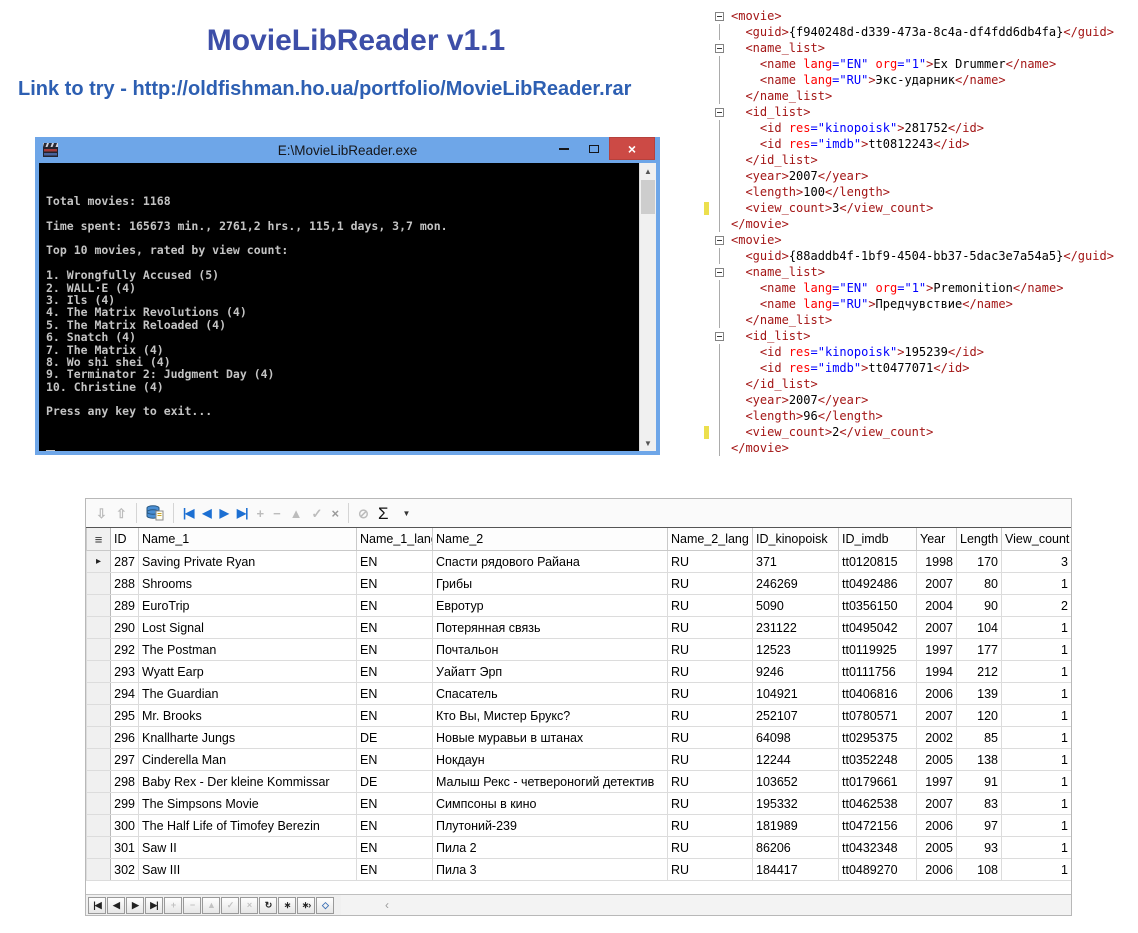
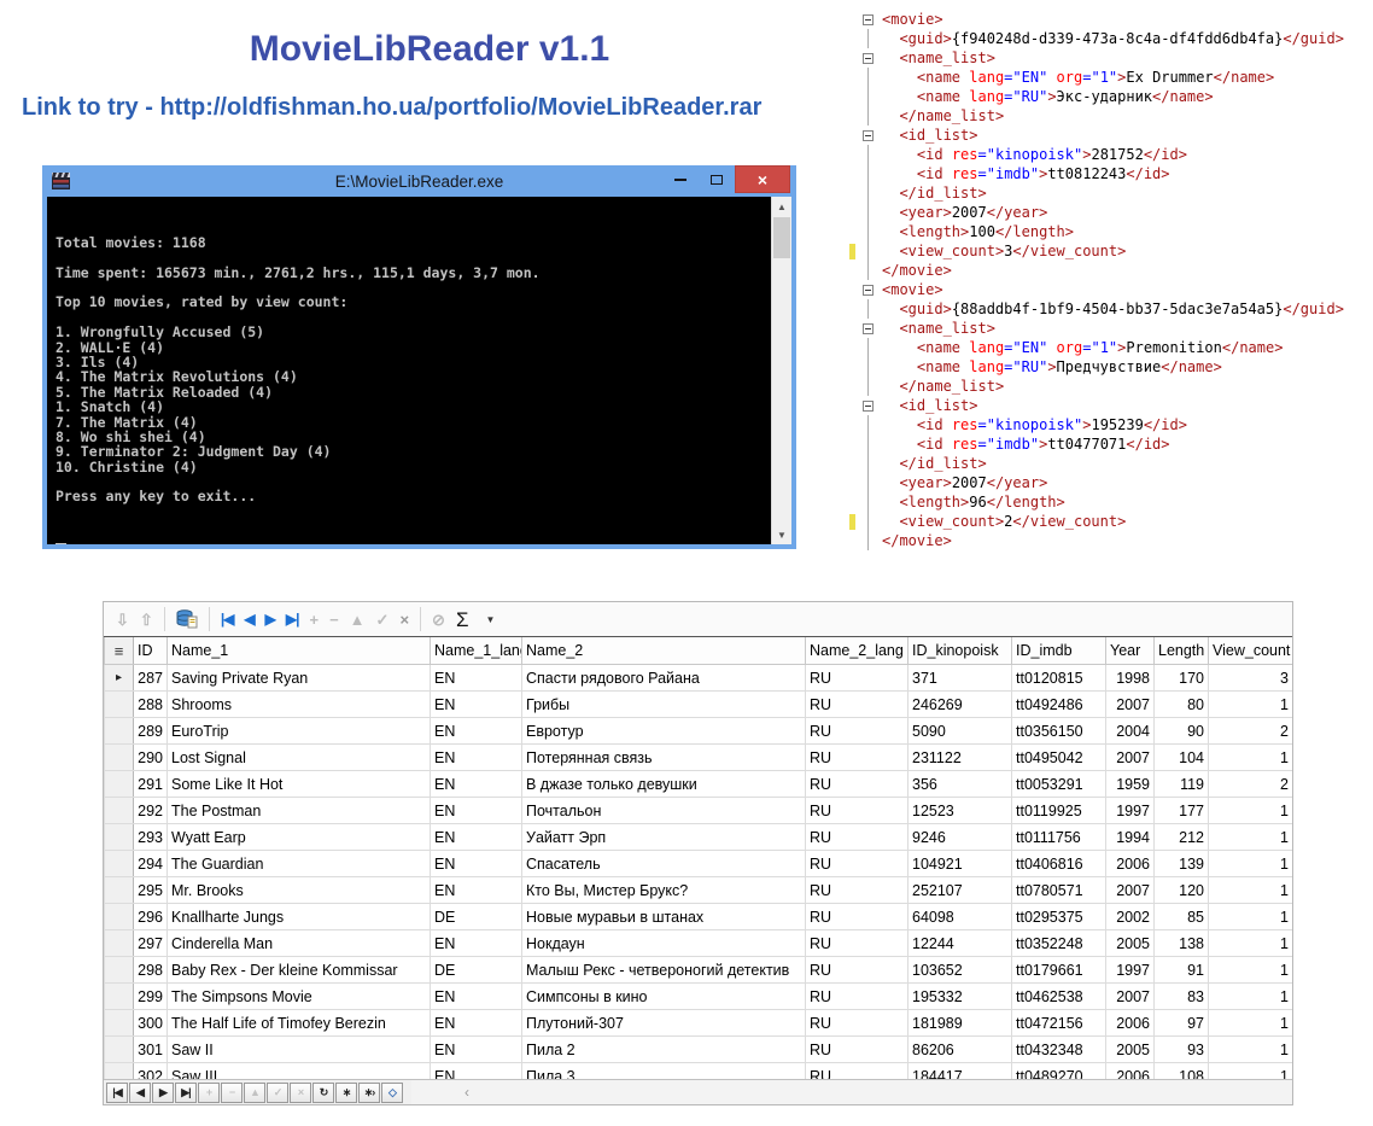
  MovieLibReader v1.1
  Link to try - http://oldfishman.ho.ua/portfolio/MovieLibReader.rar
  E:\MovieLibReader.exe
  ×
  Total movies: 1168
  Time spent: 165673 min., 2761,2 hrs., 115,1 days, 3,7 mon.
  Top 10 movies, rated by view count:
  1. Wrongfully Accused (5)
  2. WALL·E (4)
  3. Ils (4)
  4. The Matrix Revolutions (4)
  5. The Matrix Reloaded (4)
- 6. Snatch (4)
+ 1. Snatch (4)
  7. The Matrix (4)
  8. Wo shi shei (4)
  9. Terminator 2: Judgment Day (4)
  10. Christine (4)
  Press any key to exit...
  ▲
  ▼
  <movie>
  <guid>{f940248d-d339-473a-8c4a-df4fdd6db4fa}</guid>
  <name_list>
  <name lang="EN" org="1">Ex Drummer</name>
  <name lang="RU">Экс-ударник</name>
  </name_list>
  <id_list>
  <id res="kinopoisk">281752</id>
  <id res="imdb">tt0812243</id>
  </id_list>
  <year>2007</year>
  <length>100</length>
  <view_count>3</view_count>
  </movie>
  <movie>
  <guid>{88addb4f-1bf9-4504-bb37-5dac3e7a54a5}</guid>
  <name_list>
  <name lang="EN" org="1">Premonition</name>
  <name lang="RU">Предчувствие</name>
  </name_list>
  <id_list>
  <id res="kinopoisk">195239</id>
  <id res="imdb">tt0477071</id>
  </id_list>
  <year>2007</year>
  <length>96</length>
  <view_count>2</view_count>
  </movie>
  ⇩
  ⇧
  |◀
  ◀
  ▶
  ▶|
  +
  −
  ▲
  ✓
  ×
  ⊘
  Σ
  ▼
  ≡	ID	Name_1	Name_1_lan	Name_2	Name_2_lang	ID_kinopoisk	ID_imdb	Year	Length	View_count
  ▸	287	Saving Private Ryan	EN	Спасти рядового Райана	RU	371	tt0120815	1998	170	3
  	288	Shrooms	EN	Грибы	RU	246269	tt0492486	2007	80	1
  	289	EuroTrip	EN	Евротур	RU	5090	tt0356150	2004	90	2
  	290	Lost Signal	EN	Потерянная связь	RU	231122	tt0495042	2007	104	1
+ 	291	Some Like It Hot	EN	В джазе только девушки	RU	356	tt0053291	1959	119	2
  	292	The Postman	EN	Почтальон	RU	12523	tt0119925	1997	177	1
  	293	Wyatt Earp	EN	Уайатт Эрп	RU	9246	tt0111756	1994	212	1
  	294	The Guardian	EN	Спасатель	RU	104921	tt0406816	2006	139	1
  	295	Mr. Brooks	EN	Кто Вы, Мистер Брукс?	RU	252107	tt0780571	2007	120	1
  	296	Knallharte Jungs	DE	Новые муравьи в штанах	RU	64098	tt0295375	2002	85	1
  	297	Cinderella Man	EN	Нокдаун	RU	12244	tt0352248	2005	138	1
  	298	Baby Rex - Der kleine Kommissar	DE	Малыш Рекс - четвероногий детектив	RU	103652	tt0179661	1997	91	1
  	299	The Simpsons Movie	EN	Симпсоны в кино	RU	195332	tt0462538	2007	83	1
- 	300	The Half Life of Timofey Berezin	EN	Плутоний-239	RU	181989	tt0472156	2006	97	1
+ 	300	The Half Life of Timofey Berezin	EN	Плутоний-307	RU	181989	tt0472156	2006	97	1
  	301	Saw II	EN	Пила 2	RU	86206	tt0432348	2005	93	1
  	302	Saw III	EN	Пила 3	RU	184417	tt0489270	2006	108	1
  |◀
  ◀
  ▶
  ▶|
  +
  −
  ▲
  ✓
  ×
  ↻
  ∗
  ∗›
  ◇
  ‹
